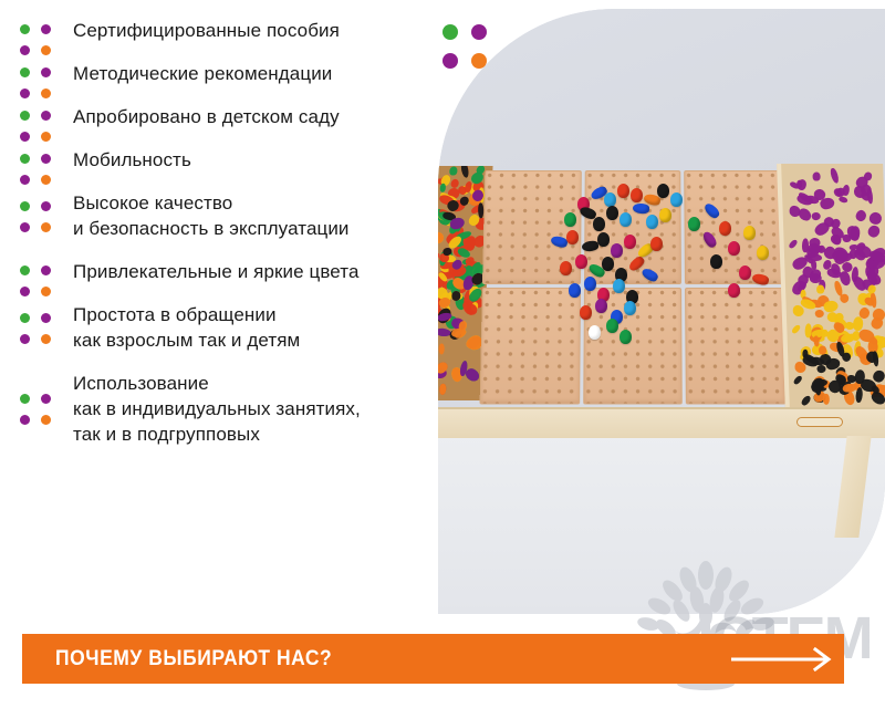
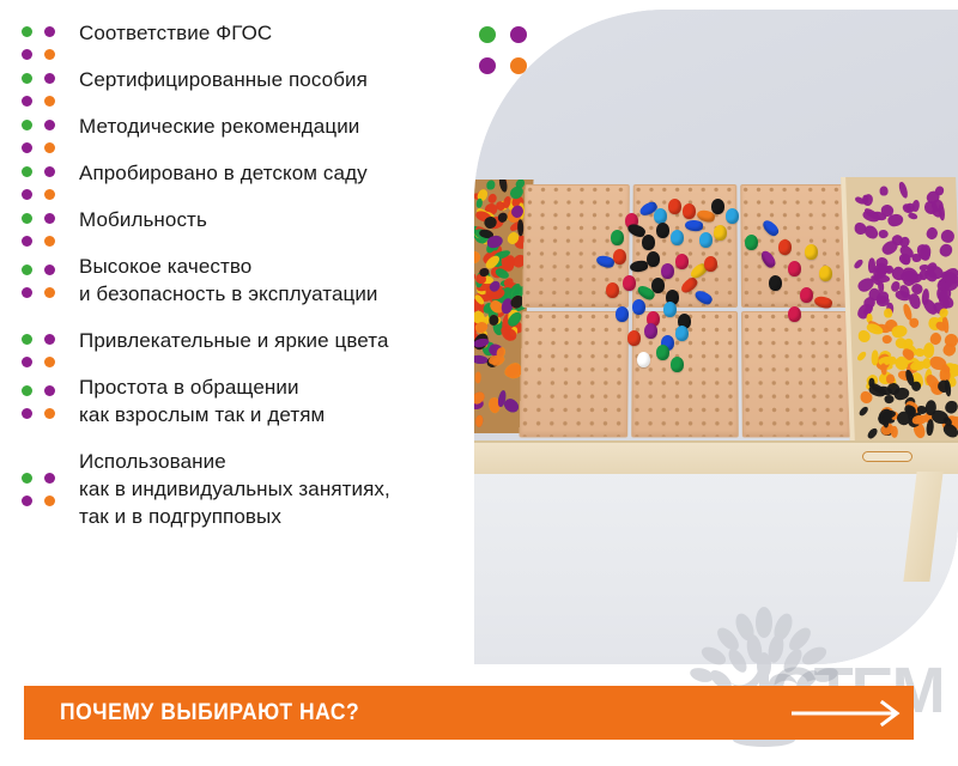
+ Соответствие ФГОС
  Сертифицированные пособия
  Методические рекомендации
  Апробировано в детском саду
  Мобильность
  Высокое качество
  и безопасность в эксплуатации
  Привлекательные и яркие цвета
  Простота в обращении
  как взрослым так и детям
  Использование
  как в индивидуальных занятиях,
  так и в подгрупповых
  ПОЧЕМУ ВЫБИРАЮТ НАС?
